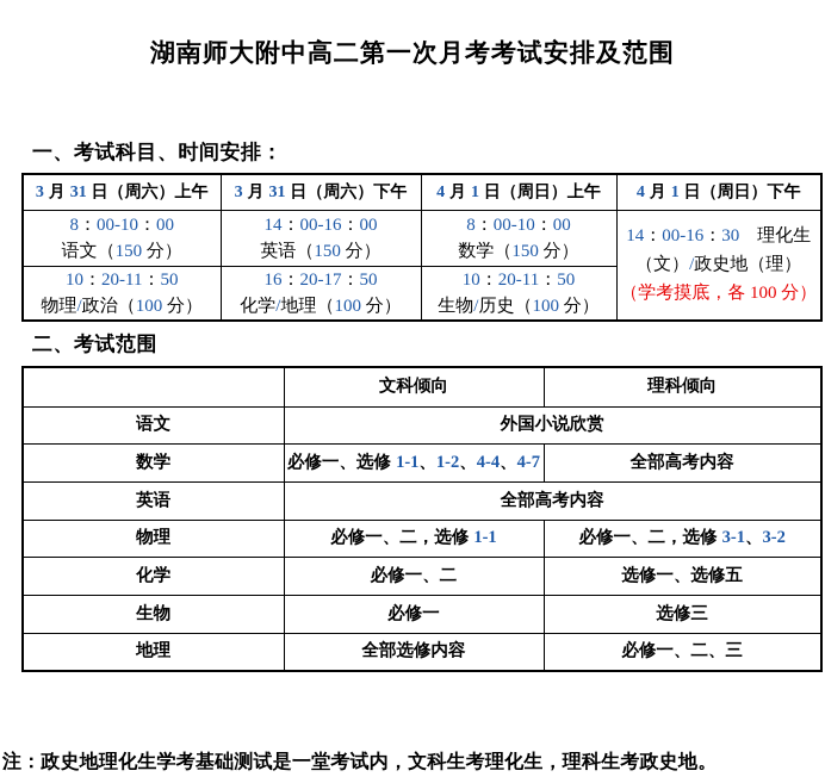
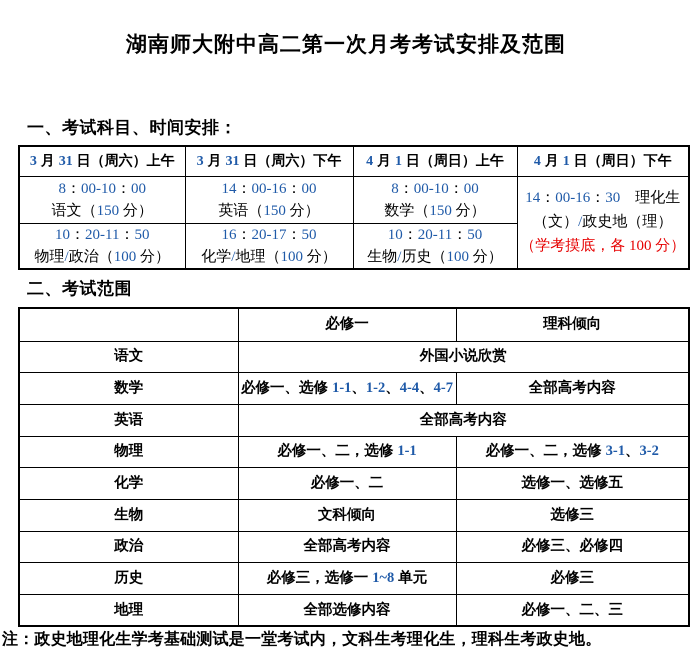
  湖南师大附中高二第一次月考考试安排及范围
  一、考试科目、时间安排：
  3 月 31 日（周六）上午	3 月 31 日（周六）下午	4 月 1 日（周日）上午	4 月 1 日（周日）下午
  8：00-10：00语文（150 分）	14：00-16：00英语（150 分）	8：00-10：00数学（150 分）	14：00-16：30 理化生（文）/政史地（理）（学考摸底，各 100 分）
  10：20-11：50物理/政治（100 分）	16：20-17：50化学/地理（100 分）	10：20-11：50生物/历史（100 分）
  二、考试范围
- 	文科倾向	理科倾向
+ 	必修一	理科倾向
  语文	外国小说欣赏
  数学	必修一、选修 1-1、1-2、4-4、4-7	全部高考内容
  英语	全部高考内容
  物理	必修一、二，选修 1-1	必修一、二，选修 3-1、3-2
  化学	必修一、二	选修一、选修五
- 生物	必修一	选修三
+ 生物	文科倾向	选修三
+ 政治	全部高考内容	必修三、必修四
+ 历史	必修三，选修一 1~8 单元	必修三
  地理	全部选修内容	必修一、二、三
  注：政史地理化生学考基础测试是一堂考试内，文科生考理化生，理科生考政史地。
